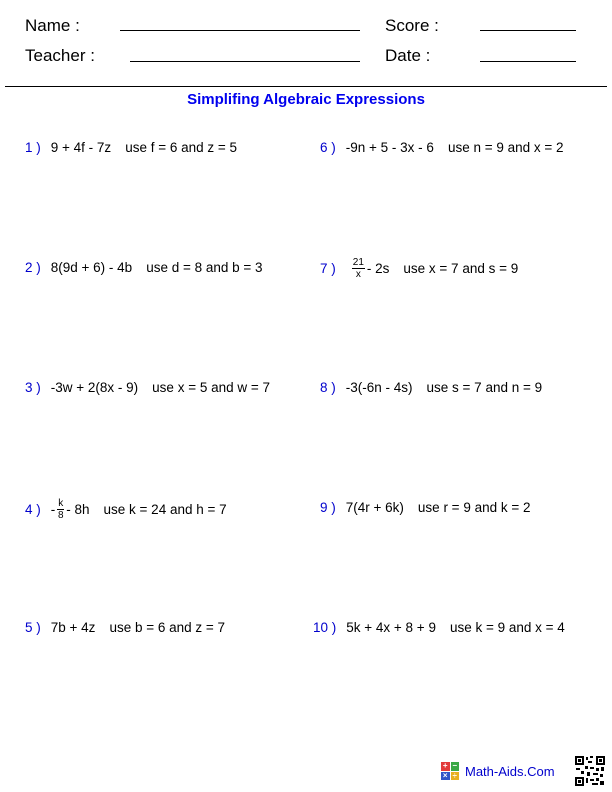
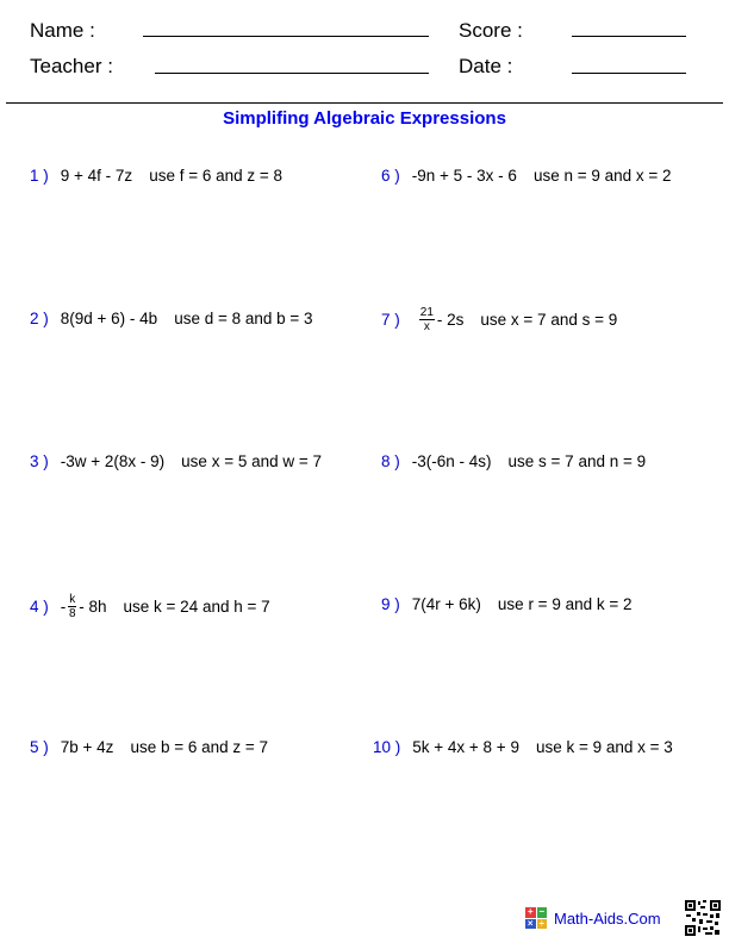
  Name :
  Score :
  Teacher :
  Date :
  Simplifing Algebraic Expressions
  1 )
  9 + 4f - 7z
- use f = 6 and z = 5
+ use f = 6 and z = 8
  2 )
  8(9d + 6) - 4b
  use d = 8 and b = 3
  3 )
  -3w + 2(8x - 9)
  use x = 5 and w = 7
  4 )
  -
  k
  8
  - 8h
  use k = 24 and h = 7
  5 )
  7b + 4z
  use b = 6 and z = 7
  6 )
  -9n + 5 - 3x - 6
  use n = 9 and x = 2
  7 )
  21
  x
  - 2s
  use x = 7 and s = 9
  8 )
  -3(-6n - 4s)
  use s = 7 and n = 9
  9 )
  7(4r + 6k)
  use r = 9 and k = 2
  10 )
  5k + 4x + 8 + 9
- use k = 9 and x = 4
+ use k = 9 and x = 3
  +
  −
  ×
  ÷
  Math-Aids.Com
